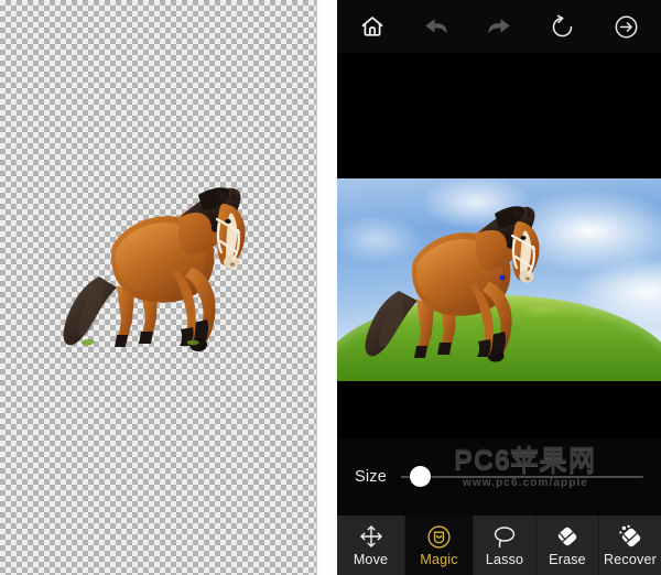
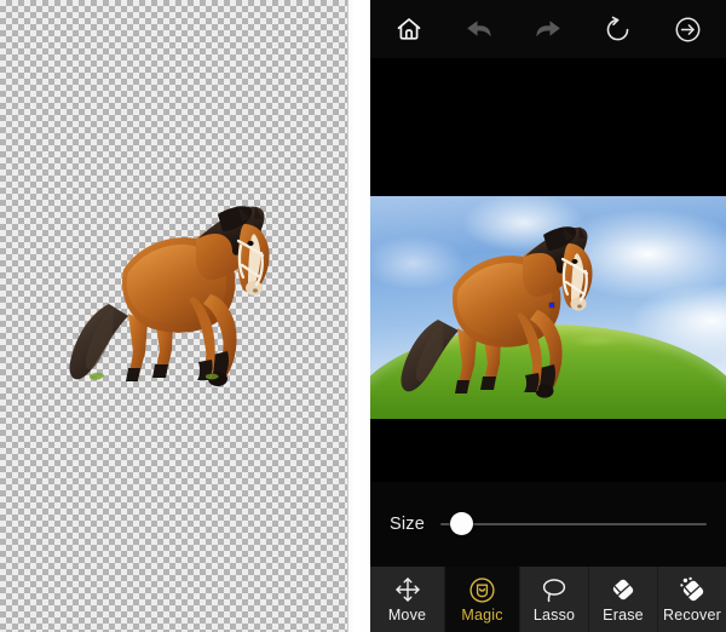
  Size
- PC6苹果网
- www.pc6.com/apple
  Move
  Magic
  Lasso
  Erase
  Recover
